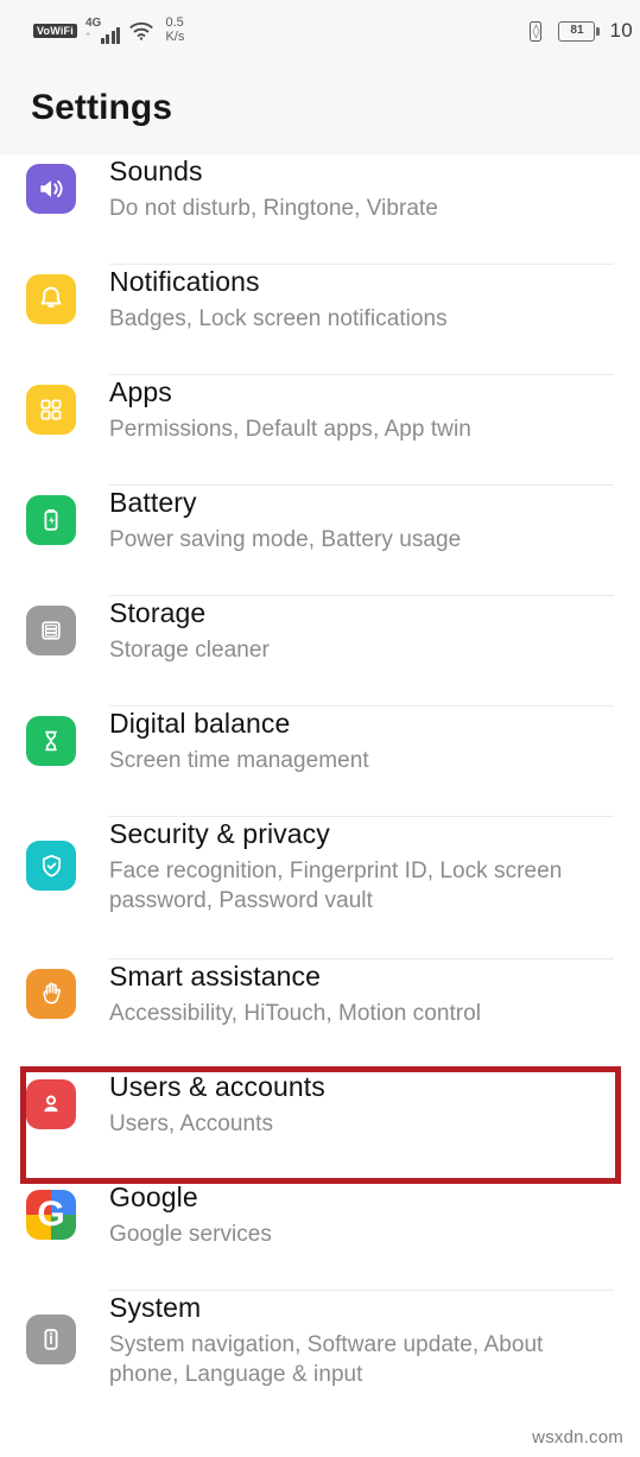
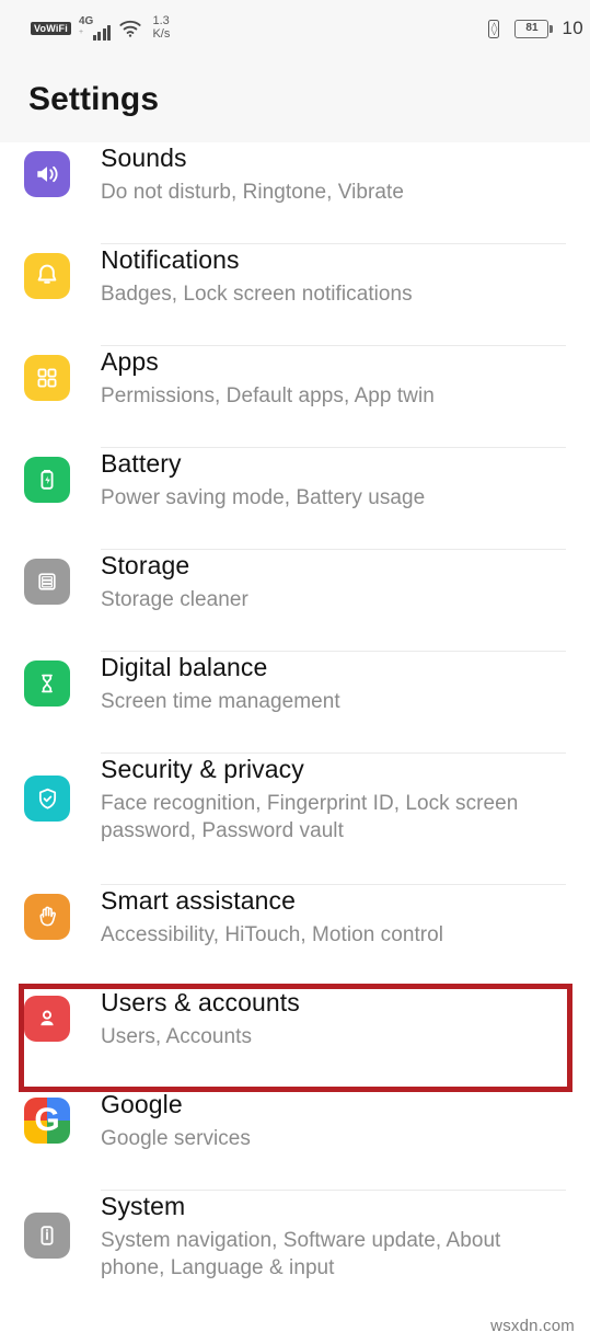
  Sounds
  Do not disturb, Ringtone, Vibrate
  Notifications
  Badges, Lock screen notifications
  Apps
  Permissions, Default apps, App twin
  Battery
  Power saving mode, Battery usage
  Storage
  Storage cleaner
  Digital balance
  Screen time management
  Security & privacy
  Face recognition, Fingerprint ID, Lock screen password, Password vault
  Smart assistance
  Accessibility, HiTouch, Motion control
  Users & accounts
  Users, Accounts
  G
  Google
  Google services
  System
  System navigation, Software update, About phone, Language & input
  VoWiFi
  4G
- 0.5
+ 1.3
  K/s
  〈
  〉
  81
  10
  Settings
  wsxdn.com
